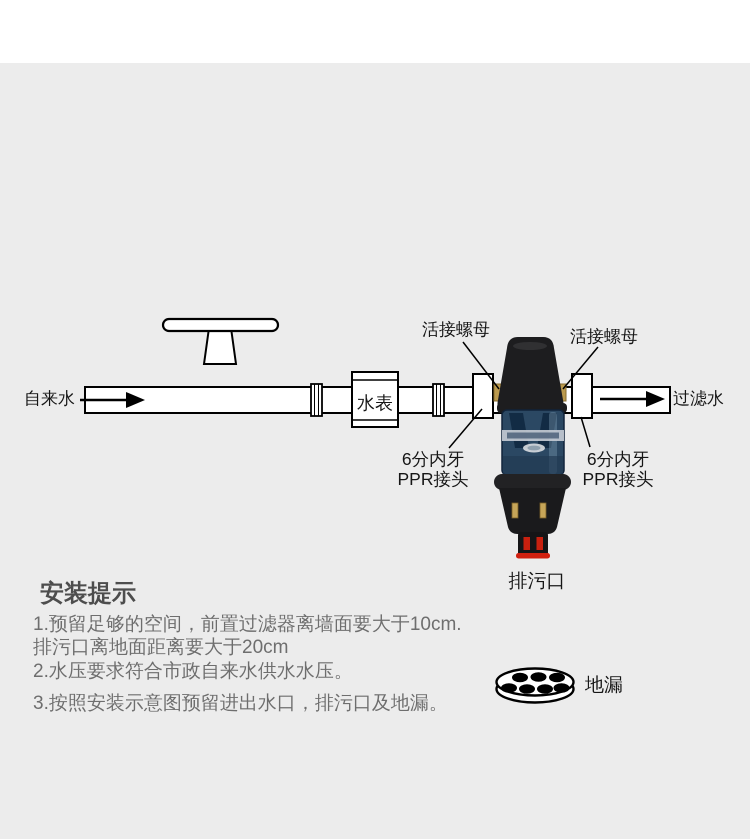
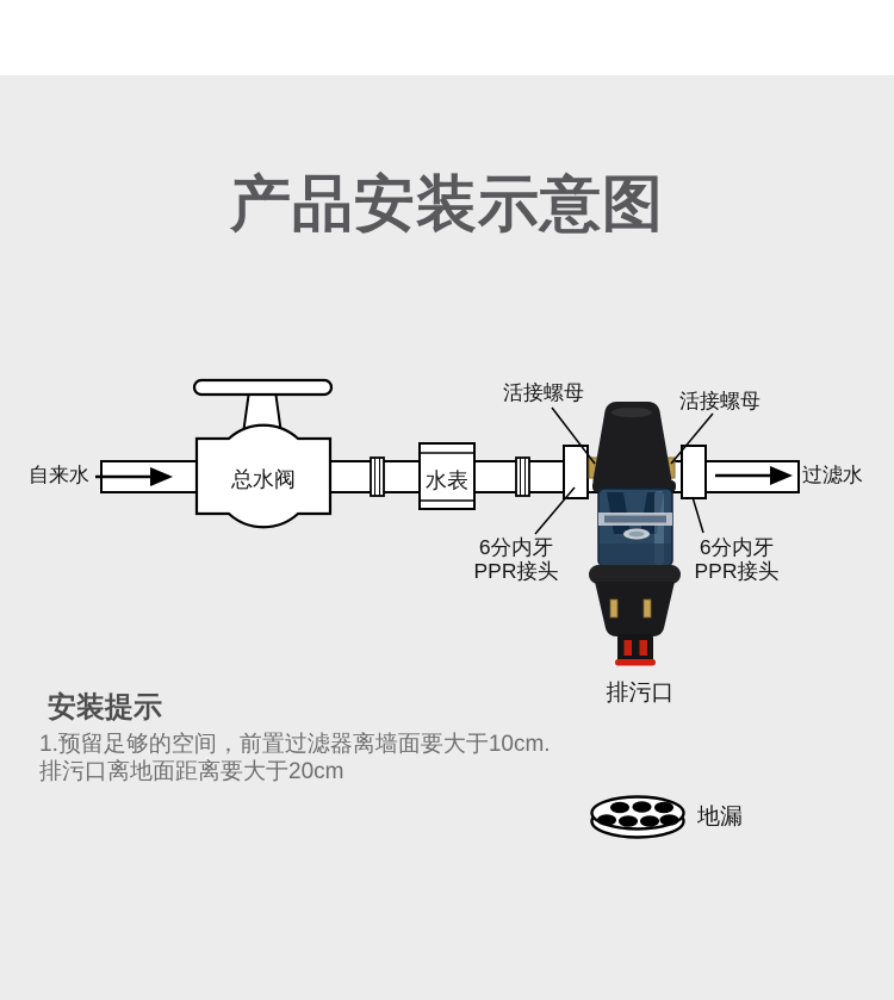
+ 产品安装示意图
  水表
+ 总水阀
  自来水
  过滤水
  活接螺母
  活接螺母
  6分内牙
  PPR接头
  6分内牙
  PPR接头
  排污口
  地漏
  安装提示
  1.预留足够的空间，前置过滤器离墙面要大于10cm.
  排污口离地面距离要大于20cm
- 2.水压要求符合市政自来水供水水压。
- 3.按照安装示意图预留进出水口，排污口及地漏。
